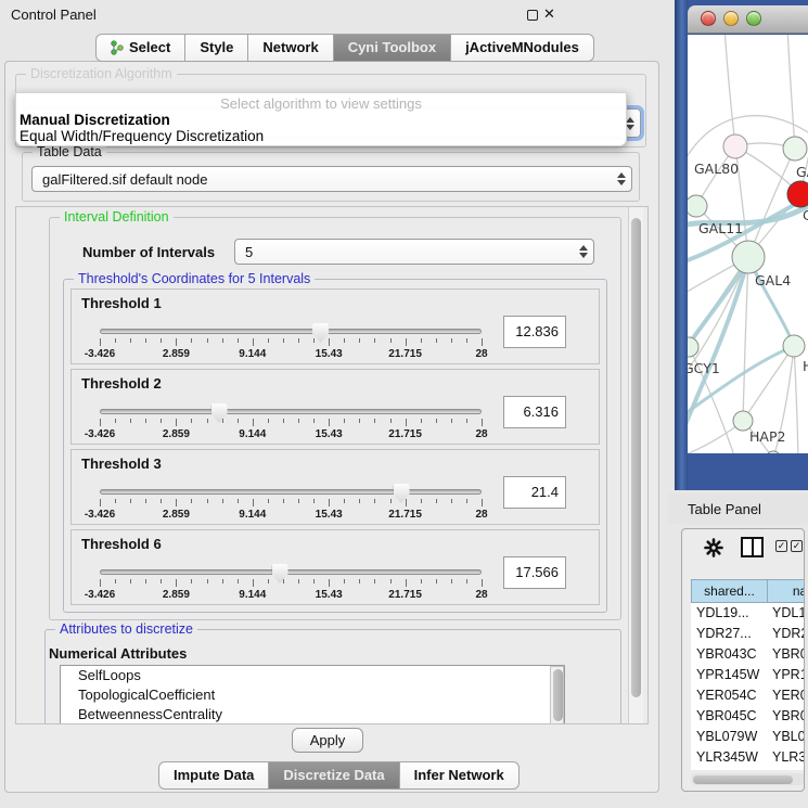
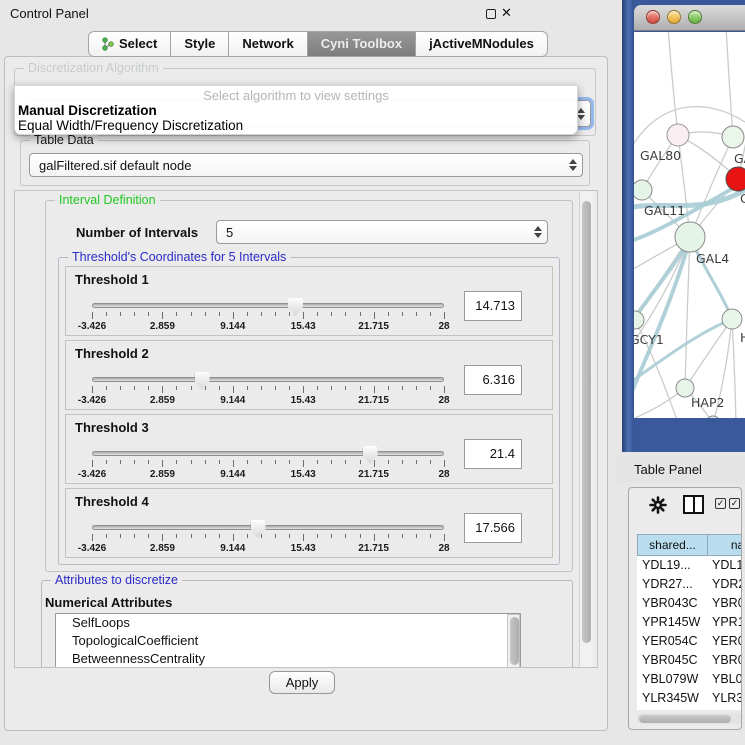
  Control Panel
  ✕
  Select
  Style
  Network
  Cyni Toolbox
  jActiveMNodules
  Discretization Algorithm
  Select algorithm to view settings
  Manual Discretization
  Equal Width/Frequency Discretization
  Table Data
  galFiltered.sif default node
  Interval Definition
  Number of Intervals
  5
  Threshold's Coordinates for 5 Intervals
  Threshold 1
  -3.426
  2.859
  9.144
  15.43
  21.715
  28
- 12.836
+ 14.713
  Threshold 2
  -3.426
  2.859
  9.144
  15.43
  21.715
  28
  6.316
  Threshold 3
  -3.426
  2.859
  9.144
  15.43
  21.715
  28
  21.4
- Threshold 6
+ Threshold 4
  -3.426
  2.859
  9.144
  15.43
  21.715
  28
  17.566
  Attributes to discretize
  Numerical Attributes
  SelfLoops
  TopologicalCoefficient
  BetweennessCentrality
  Apply
- Impute Data
- Discretize Data
- Infer Network
  GAL80
  C
  GAL11
  GAL4
  GCY1
  HAP2
  Table Panel
  ✓
  ✓
  shared...
  na
  YDL19...
  YDL1
  YDR27...
  YDR
  YBR043C
  YBR
  YPR145W
  YPR
  YER054C
  YER
  YBR045C
  YBR
  YBL079W
  YBL0
  YLR345W
  YLR3
